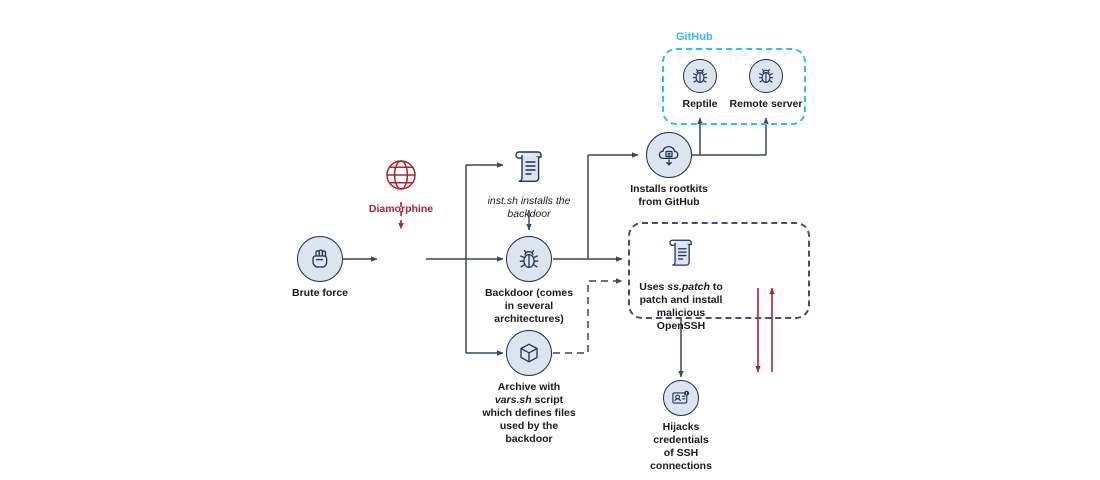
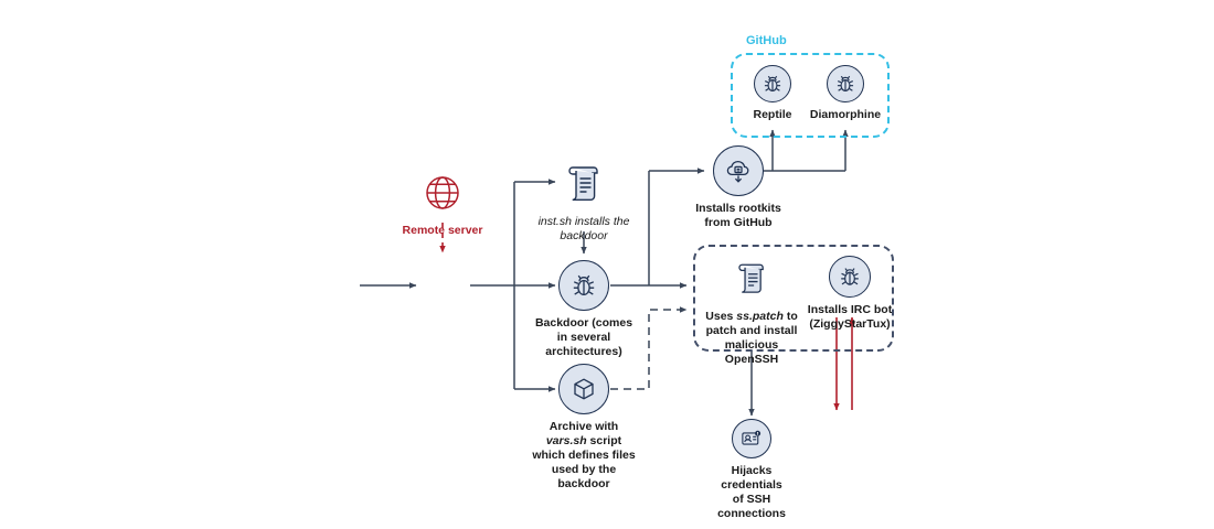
  GitHub
- Brute force
- Diamorphine
+ Remote server
  inst.sh installs the
  backdoor
  Backdoor (comes
  in several
  architectures)
  Archive with
  vars.sh script
  which defines files
  used by the
  backdoor
  Installs rootkits
  from GitHub
  Reptile
- Remote server
+ Diamorphine
  Uses ss.patch to
  patch and install
  malicious OpenSSH
+ Installs IRC bot
+ (ZiggyStarTux)
  Hijacks credentials
  of SSH connections
